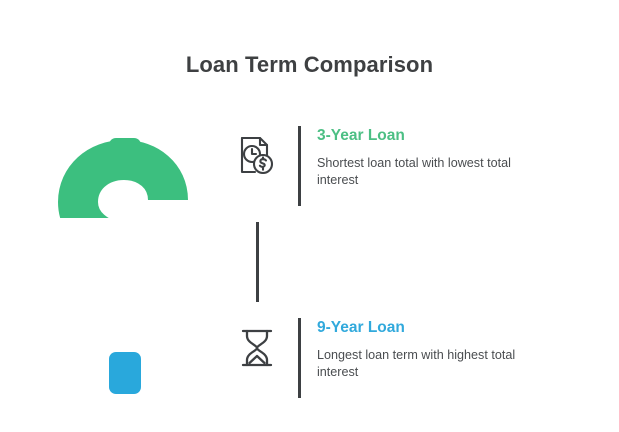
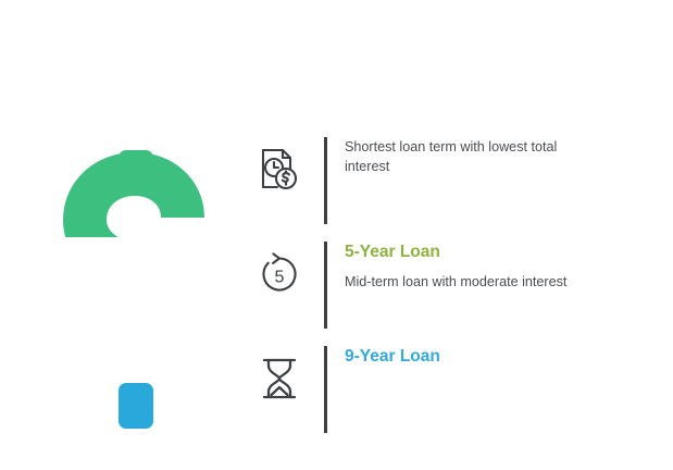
- Loan Term Comparison
- 3-Year Loan
- Shortest loan total with lowest total interest
+ Shortest loan term with lowest total interest
+ 5
+ 5-Year Loan
+ Mid-term loan with moderate interest
  9-Year Loan
- Longest loan term with highest total interest
